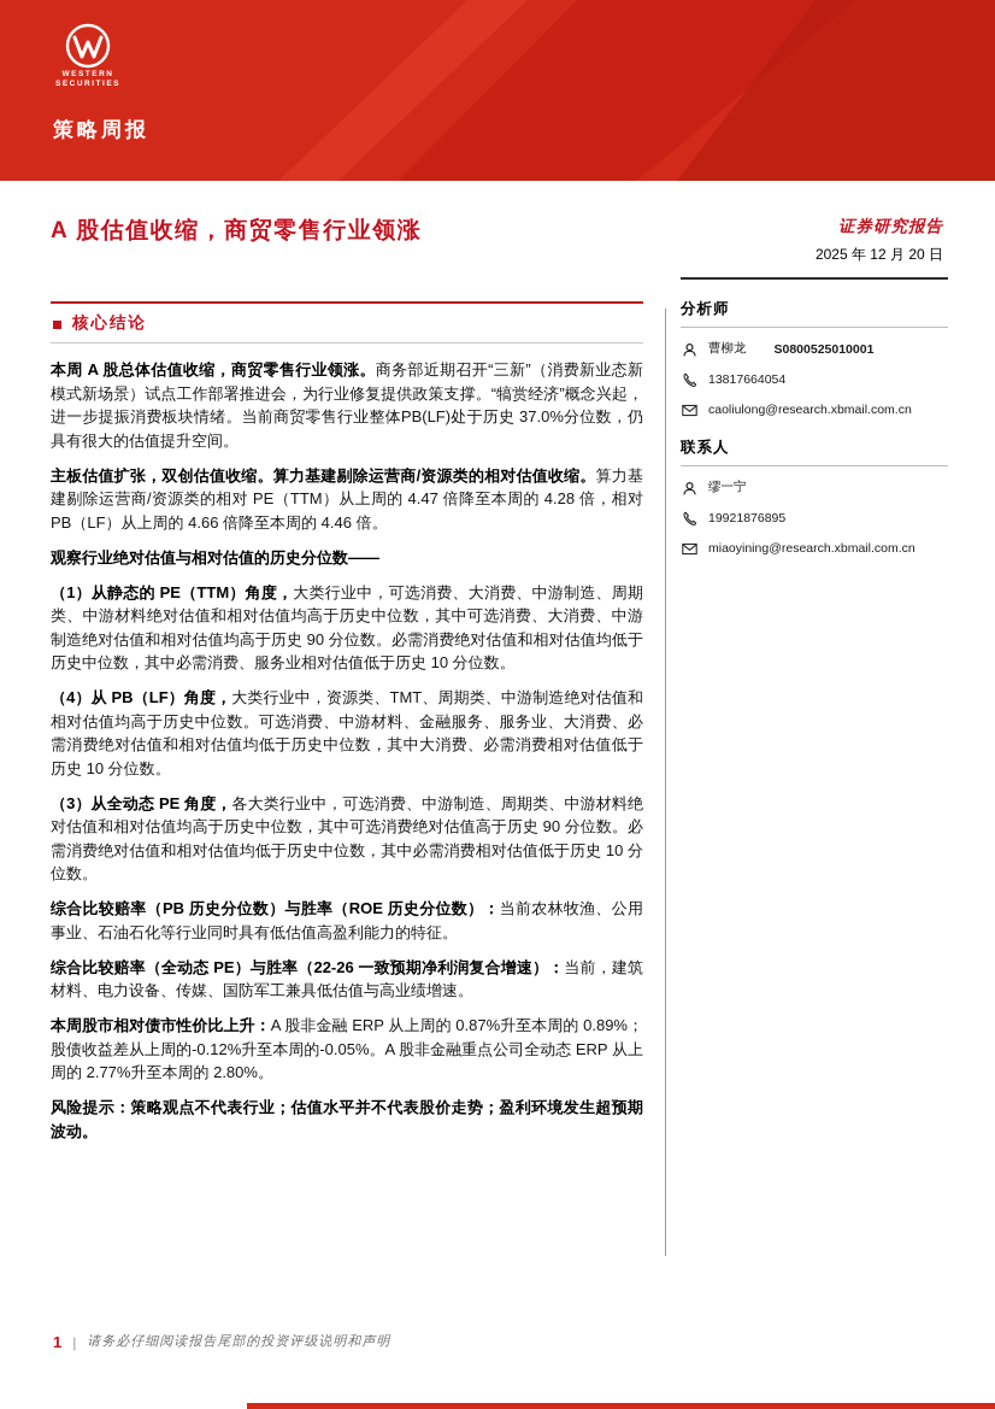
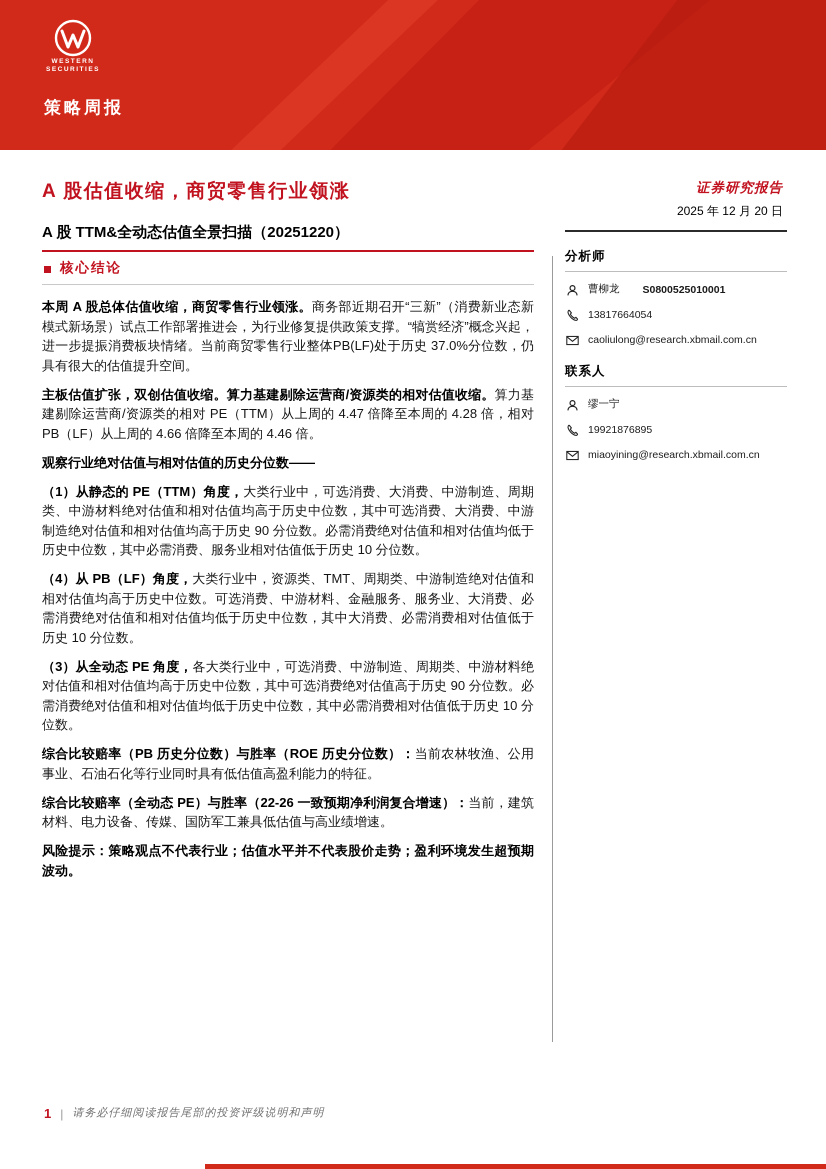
  策略周报
  A 股估值收缩，商贸零售行业领涨
+ A 股 TTM&全动态估值全景扫描（20251220）
  证券研究报告
  2025 年 12 月 20 日
  核心结论
  本周 A 股总体估值收缩，商贸零售行业领涨。商务部近期召开“三新”（消费新业态新模式新场景）试点工作部署推进会，为行业修复提供政策支撑。“犒赏经济”概念兴起，进一步提振消费板块情绪。当前商贸零售行业整体PB(LF)处于历史 37.0%分位数，仍具有很大的估值提升空间。
  主板估值扩张，双创估值收缩。算力基建剔除运营商/资源类的相对估值收缩。算力基建剔除运营商/资源类的相对 PE（TTM）从上周的 4.47 倍降至本周的 4.28 倍，相对 PB（LF）从上周的 4.66 倍降至本周的 4.46 倍。
  观察行业绝对估值与相对估值的历史分位数——
  （1）从静态的 PE（TTM）角度，大类行业中，可选消费、大消费、中游制造、周期类、中游材料绝对估值和相对估值均高于历史中位数，其中可选消费、大消费、中游制造绝对估值和相对估值均高于历史 90 分位数。必需消费绝对估值和相对估值均低于历史中位数，其中必需消费、服务业相对估值低于历史 10 分位数。
  （4）从 PB（LF）角度，大类行业中，资源类、TMT、周期类、中游制造绝对估值和相对估值均高于历史中位数。可选消费、中游材料、金融服务、服务业、大消费、必需消费绝对估值和相对估值均低于历史中位数，其中大消费、必需消费相对估值低于历史 10 分位数。
  （3）从全动态 PE 角度，各大类行业中，可选消费、中游制造、周期类、中游材料绝对估值和相对估值均高于历史中位数，其中可选消费绝对估值高于历史 90 分位数。必需消费绝对估值和相对估值均低于历史中位数，其中必需消费相对估值低于历史 10 分位数。
  综合比较赔率（PB 历史分位数）与胜率（ROE 历史分位数）：当前农林牧渔、公用事业、石油石化等行业同时具有低估值高盈利能力的特征。
  综合比较赔率（全动态 PE）与胜率（22-26 一致预期净利润复合增速）：当前，建筑材料、电力设备、传媒、国防军工兼具低估值与高业绩增速。
- 本周股市相对债市性价比上升：A 股非金融 ERP 从上周的 0.87%升至本周的 0.89%；股债收益差从上周的-0.12%升至本周的-0.05%。A 股非金融重点公司全动态 ERP 从上周的 2.77%升至本周的 2.80%。
  风险提示：策略观点不代表行业；估值水平并不代表股价走势；盈利环境发生超预期波动。
  分析师
  曹柳龙
  S0800525010001
  13817664054
  caoliulong@research.xbmail.com.cn
  联系人
  缪一宁
  19921876895
  miaoyining@research.xbmail.com.cn
  1
  |
  请务必仔细阅读报告尾部的投资评级说明和声明
